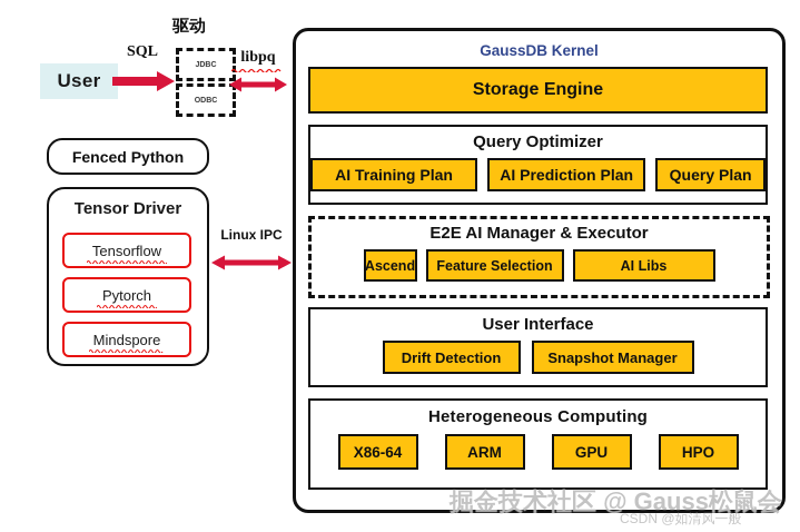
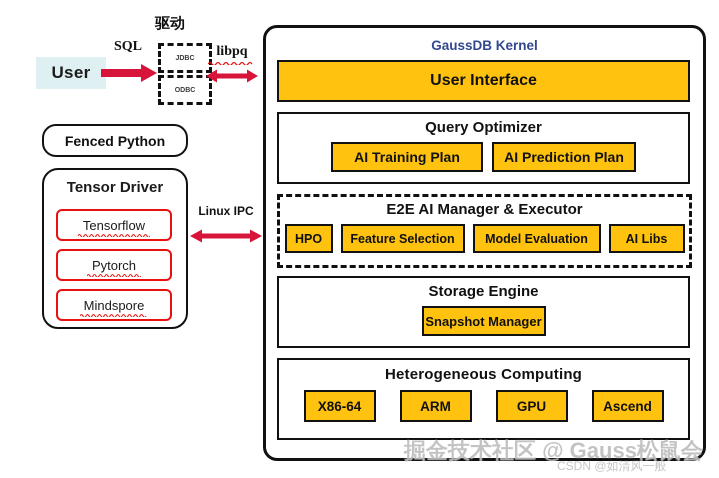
  User
  SQL
  驱动
  libpq
  Fenced Python
  Tensor Driver
  Tensorflow
  Pytorch
  Mindspore
  Linux IPC
  GaussDB Kernel
- Storage Engine
+ User Interface
  Query Optimizer
  AI Training Plan
  AI Prediction Plan
- Query Plan
  E2E AI Manager & Executor
- Ascend
+ HPO
  Feature Selection
+ Model Evaluation
  AI Libs
- User Interface
+ Storage Engine
- Drift Detection
  Snapshot Manager
  Heterogeneous Computing
  X86-64
  ARM
  GPU
- HPO
+ Ascend
  掘金技术社区 @ Gauss松鼠会
  CSDN @如清风一般
